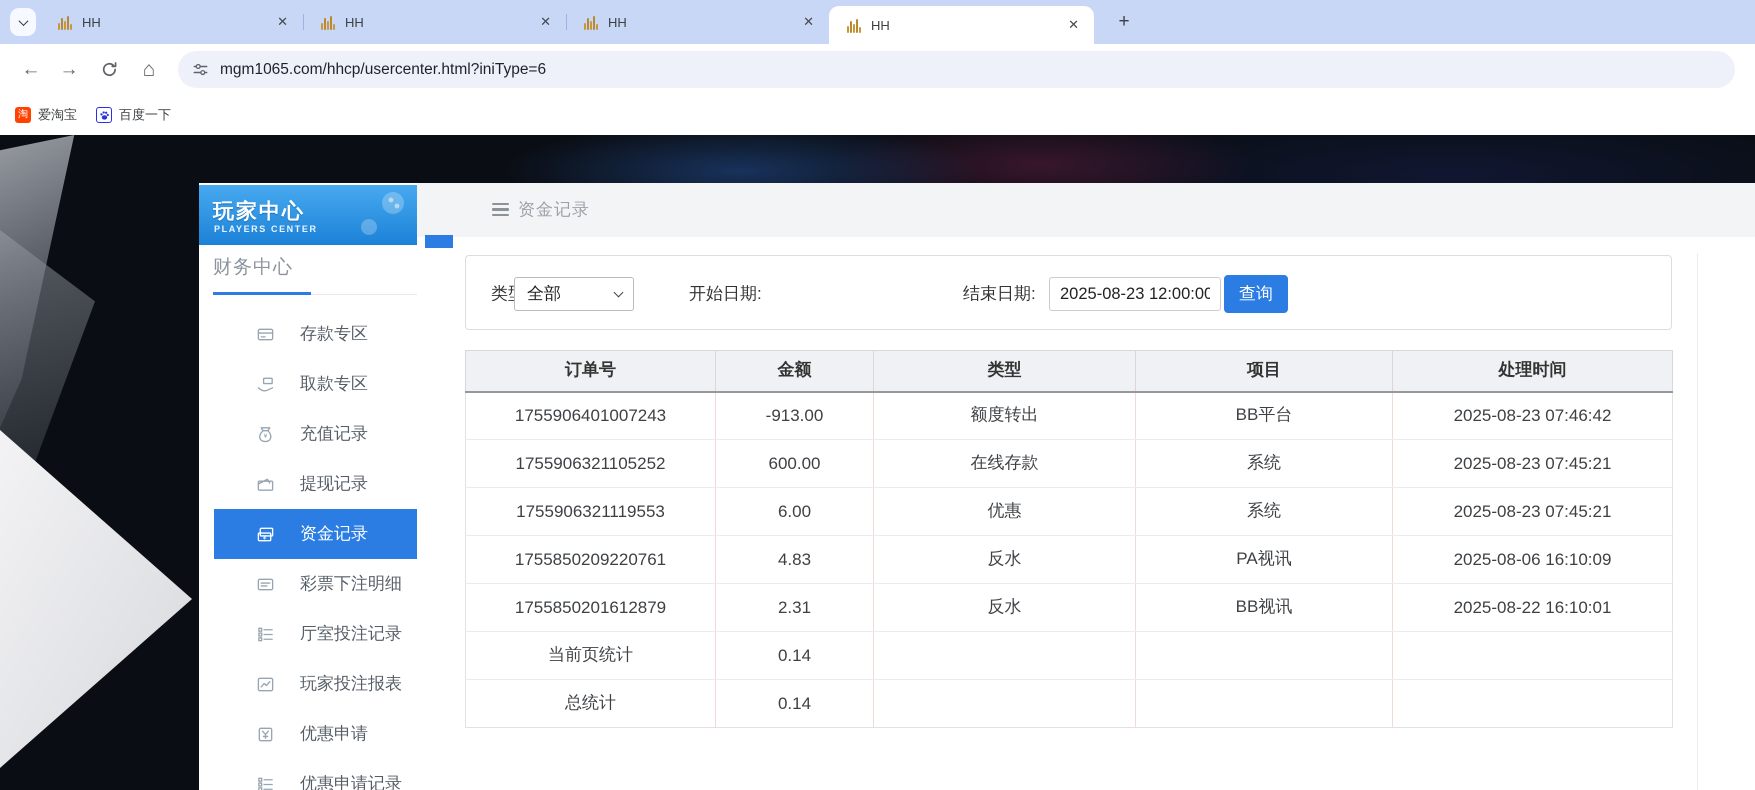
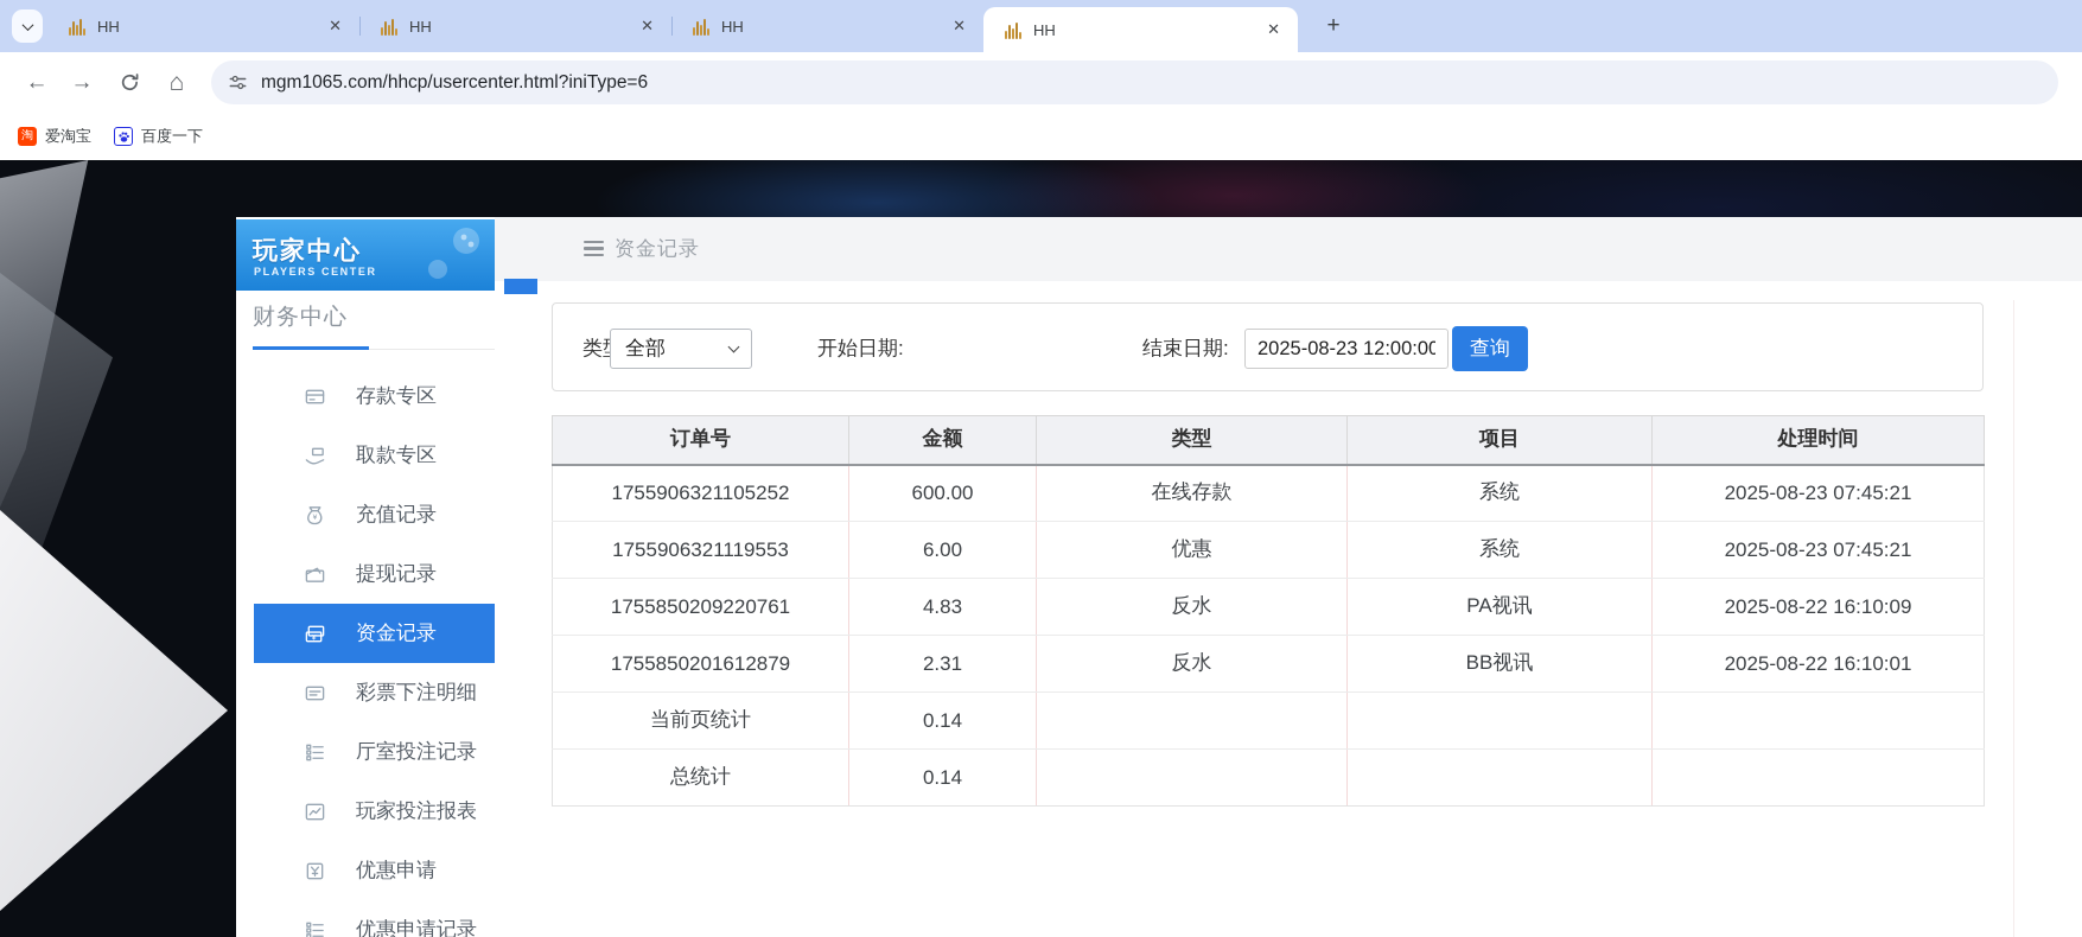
  HH
  ✕
  HH
  ✕
  HH
  ✕
  HH
  ✕
  +
  ←
  →
  ⌂
  mgm1065.com/hhcp/usercenter.html?iniType=6
  淘
  爱淘宝
  百度一下
  玩家中心
  PLAYERS CENTER
  财务中心
  存款专区
  取款专区
  充值记录
  提现记录
  资金记录
  彩票下注明细
  厅室投注记录
  玩家投注报表
  优惠申请
  优惠申请记录
  资金记录
  全部
  开始日期:
  结束日期:
  2025-08-23 12:00:00
  查询
  订单号	金额	类型	项目	处理时间
- 1755906401007243	-913.00	额度转出	BB平台	2025-08-23 07:46:42
  1755906321105252	600.00	在线存款	系统	2025-08-23 07:45:21
  1755906321119553	6.00	优惠	系统	2025-08-23 07:45:21
- 1755850209220761	4.83	反水	PA视讯	2025-08-06 16:10:09
+ 1755850209220761	4.83	反水	PA视讯	2025-08-22 16:10:09
  1755850201612879	2.31	反水	BB视讯	2025-08-22 16:10:01
  当前页统计	0.14
  总统计	0.14
